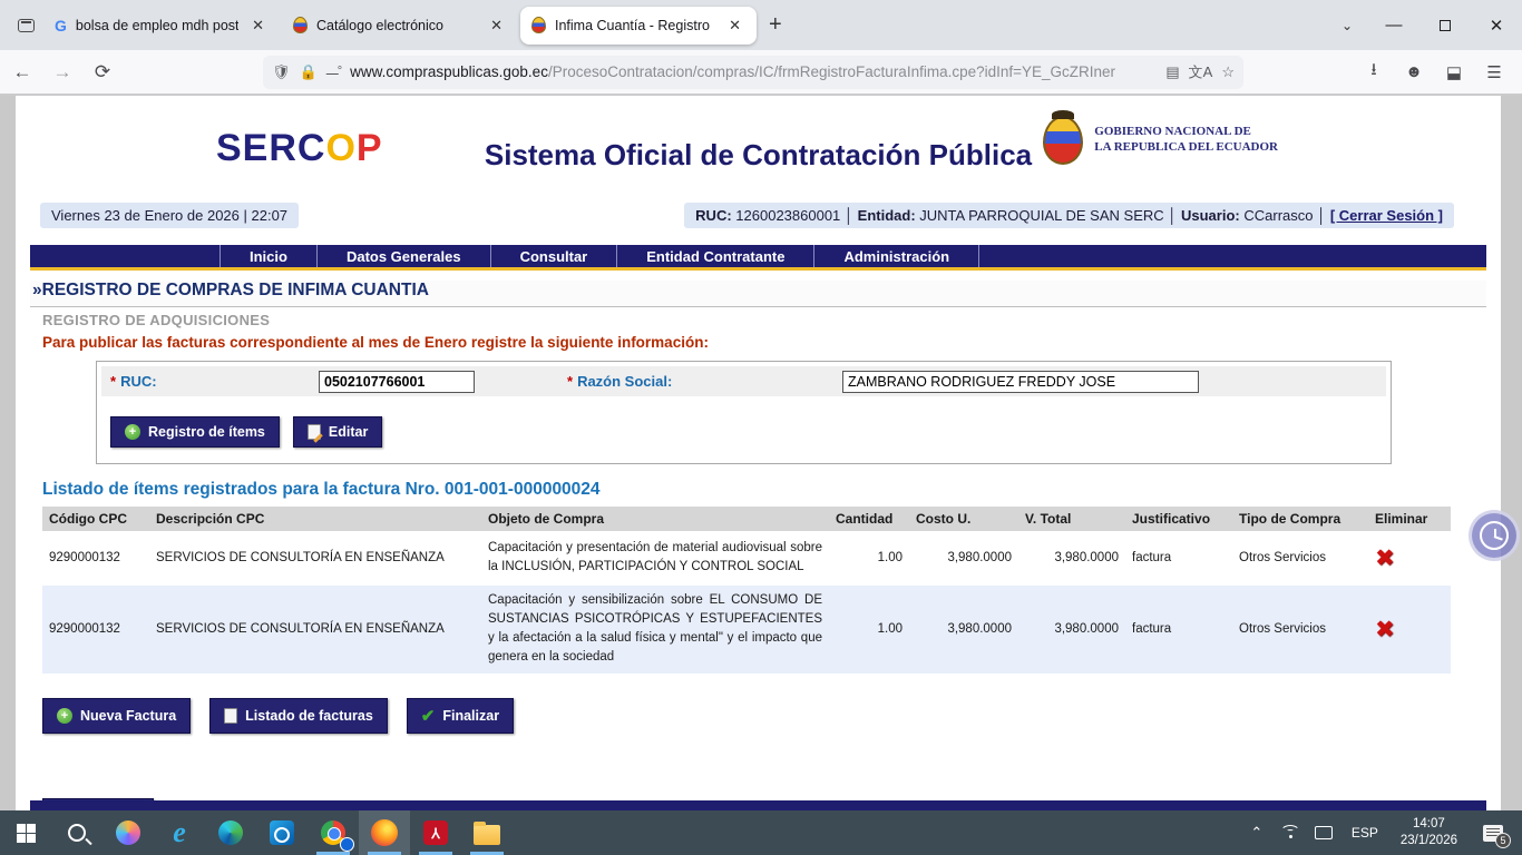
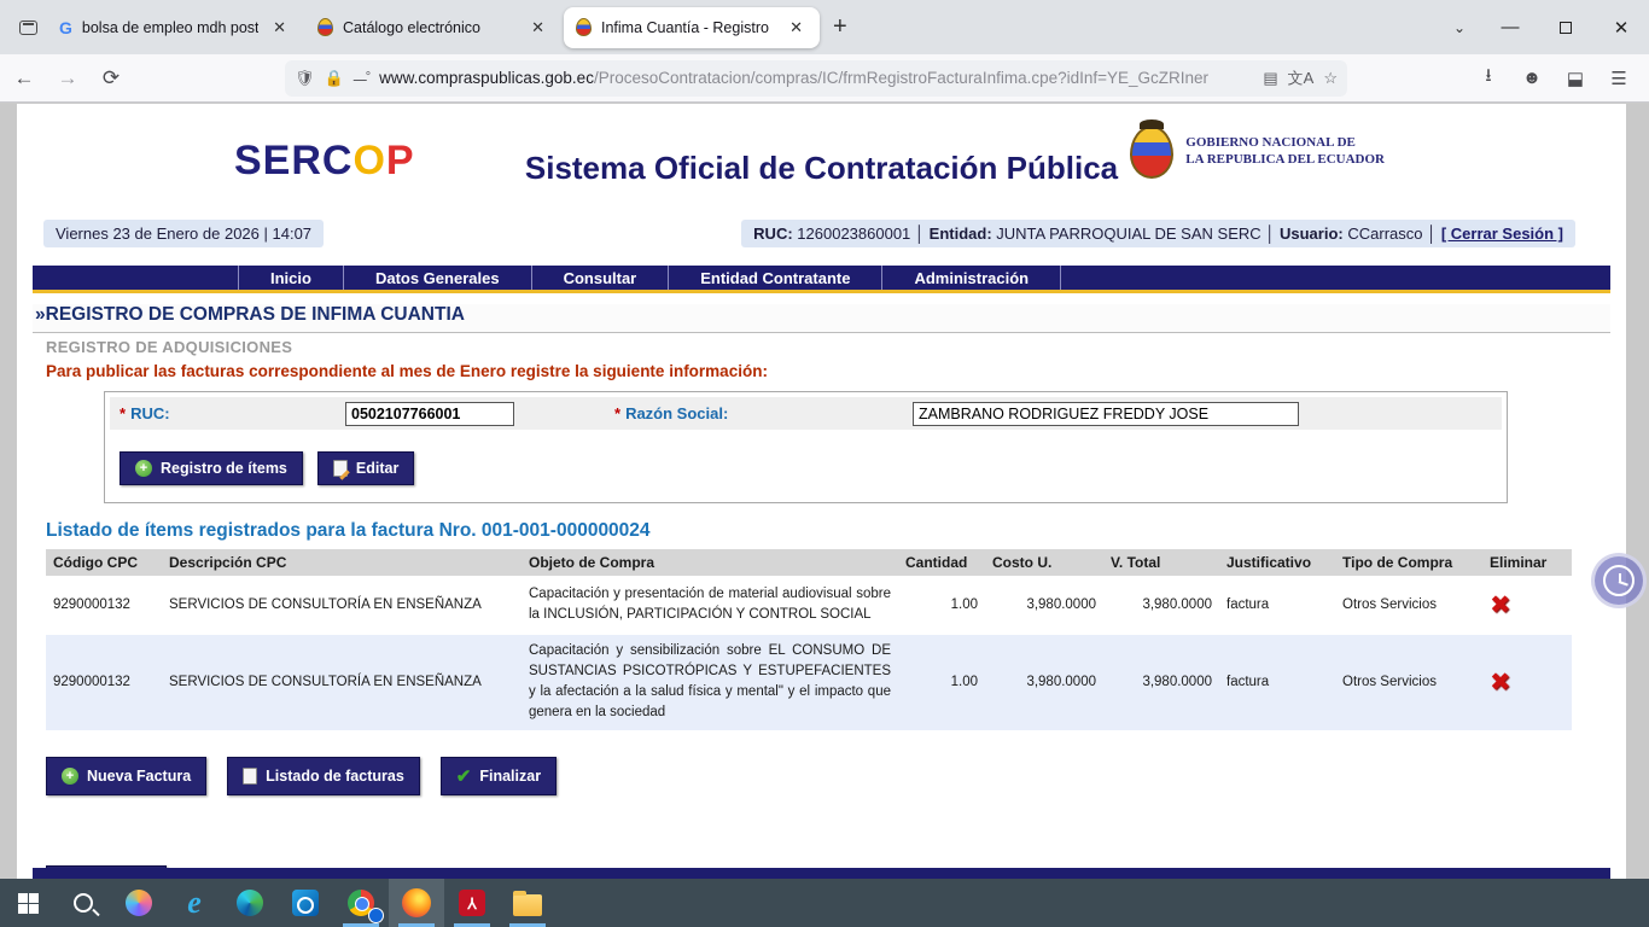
  G
  bolsa de empleo mdh post
  ✕
  Catálogo electrónico
  ✕
  Infima Cuantía - Registro
  ✕
  +
  ⌄
  —
  ✕
  ←
  →
  ⟳
  🛡
  🔒
  ⎼°
  www.compraspublicas.gob.ec/ProcesoContratacion/compras/IC/frmRegistroFacturaInfima.cpe?idInf=YE_GcZRIner
  ▤
  文A
  ☆
  ⭳
  ☻
  ⬓
  ☰
  SERCOP
  Sistema Oficial de Contratación Pública
  GOBIERNO NACIONAL DE
  LA REPUBLICA DEL ECUADOR
- Viernes 23 de Enero de 2026 | 22:07
+ Viernes 23 de Enero de 2026 | 14:07
  RUC: 1260023860001 │ Entidad: JUNTA PARROQUIAL DE SAN SERC │ Usuario: CCarrasco │ [ Cerrar Sesión ]
  Inicio
  Datos Generales
  Consultar
  Entidad Contratante
  Administración
  »REGISTRO DE COMPRAS DE INFIMA CUANTIA
  REGISTRO DE ADQUISICIONES
  Para publicar las facturas correspondiente al mes de Enero registre la siguiente información:
  * RUC:
  0502107766001
  * Razón Social:
  ZAMBRANO RODRIGUEZ FREDDY JOSE
  +
  Registro de ítems
  Editar
  Listado de ítems registrados para la factura Nro. 001-001-000000024
  Código CPC	Descripción CPC	Objeto de Compra	Cantidad	Costo U.	V. Total	Justificativo	Tipo de Compra	Eliminar
  9290000132	SERVICIOS DE CONSULTORÍA EN ENSEÑANZA	Capacitación y presentación de material audiovisual sobre la INCLUSIÓN, PARTICIPACIÓN Y CONTROL SOCIAL	1.00	3,980.0000	3,980.0000	factura	Otros Servicios	✖
  9290000132	SERVICIOS DE CONSULTORÍA EN ENSEÑANZA	Capacitación y sensibilización sobre EL CONSUMO DE SUSTANCIAS PSICOTRÓPICAS Y ESTUPEFACIENTES y la afectación a la salud física y mental" y el impacto que genera en la sociedad	1.00	3,980.0000	3,980.0000	factura	Otros Servicios	✖
  +
  Nueva Factura
  Listado de facturas
  ✔
  Finalizar
  e
  ⅄
- ⌃
- ESP
- 14:07
- 23/1/2026
- 5
